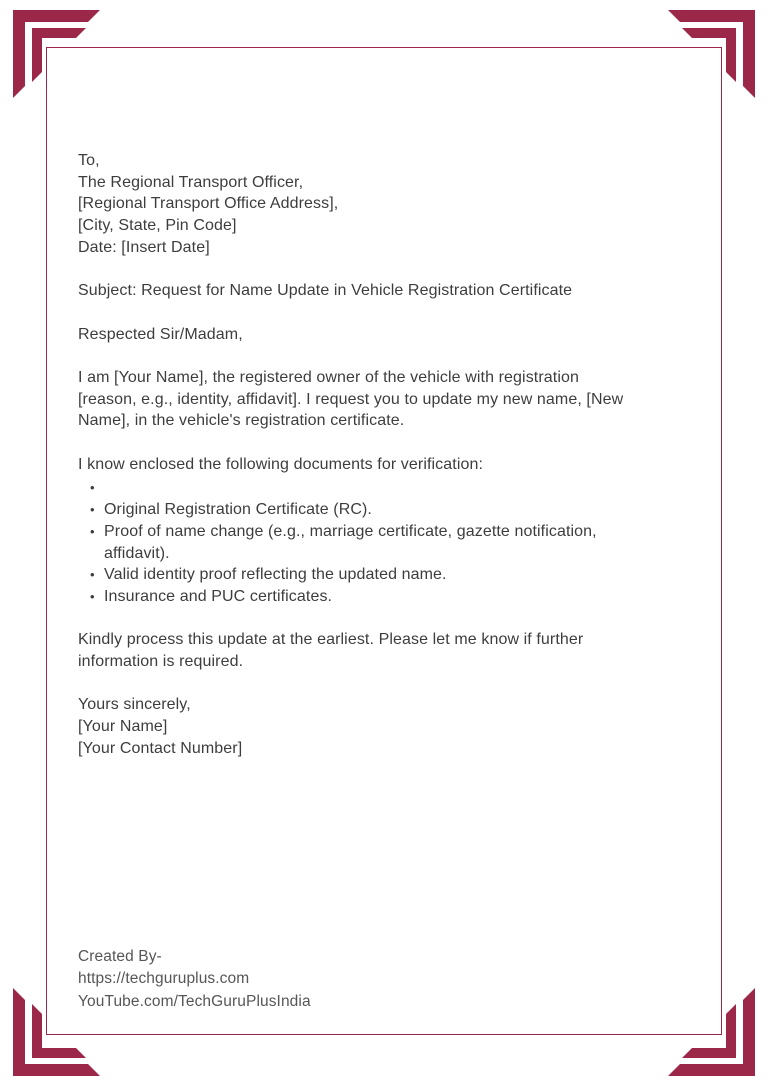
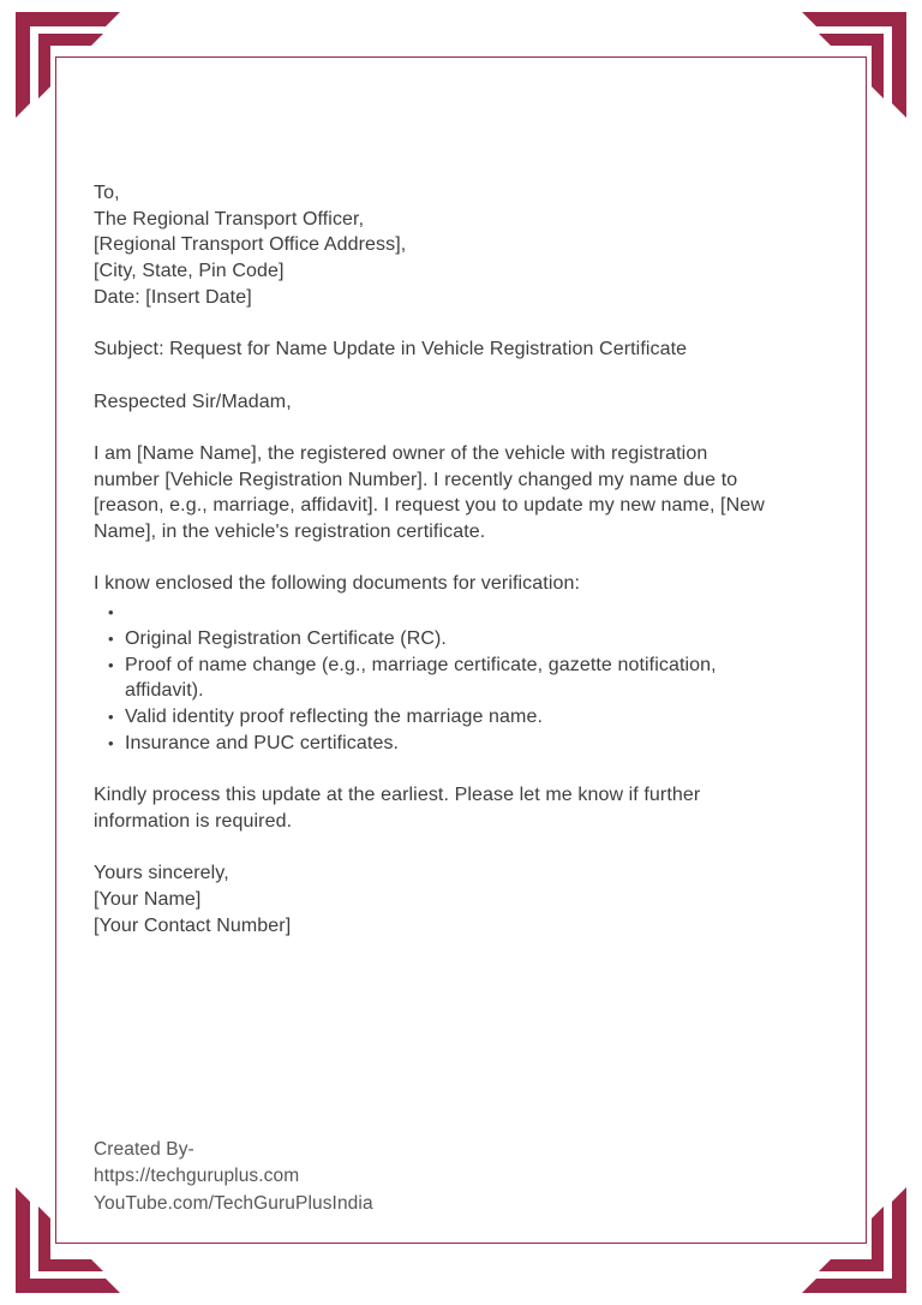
  To,
  The Regional Transport Officer,
  [Regional Transport Office Address],
  [City, State, Pin Code]
  Date: [Insert Date]
  Subject: Request for Name Update in Vehicle Registration Certificate
  Respected Sir/Madam,
- I am [Your Name], the registered owner of the vehicle with registration
+ I am [Name Name], the registered owner of the vehicle with registration
+ number [Vehicle Registration Number]. I recently changed my name due to
- [reason, e.g., identity, affidavit]. I request you to update my new name, [New
+ [reason, e.g., marriage, affidavit]. I request you to update my new name, [New
  Name], in the vehicle's registration certificate.
  I know enclosed the following documents for verification:
  •
  •
  Original Registration Certificate (RC).
  •
  Proof of name change (e.g., marriage certificate, gazette notification,
  affidavit).
  •
- Valid identity proof reflecting the updated name.
+ Valid identity proof reflecting the marriage name.
  •
  Insurance and PUC certificates.
  Kindly process this update at the earliest. Please let me know if further
  information is required.
  Yours sincerely,
  [Your Name]
  [Your Contact Number]
  Created By-
  https://techguruplus.com
  YouTube.com/TechGuruPlusIndia
